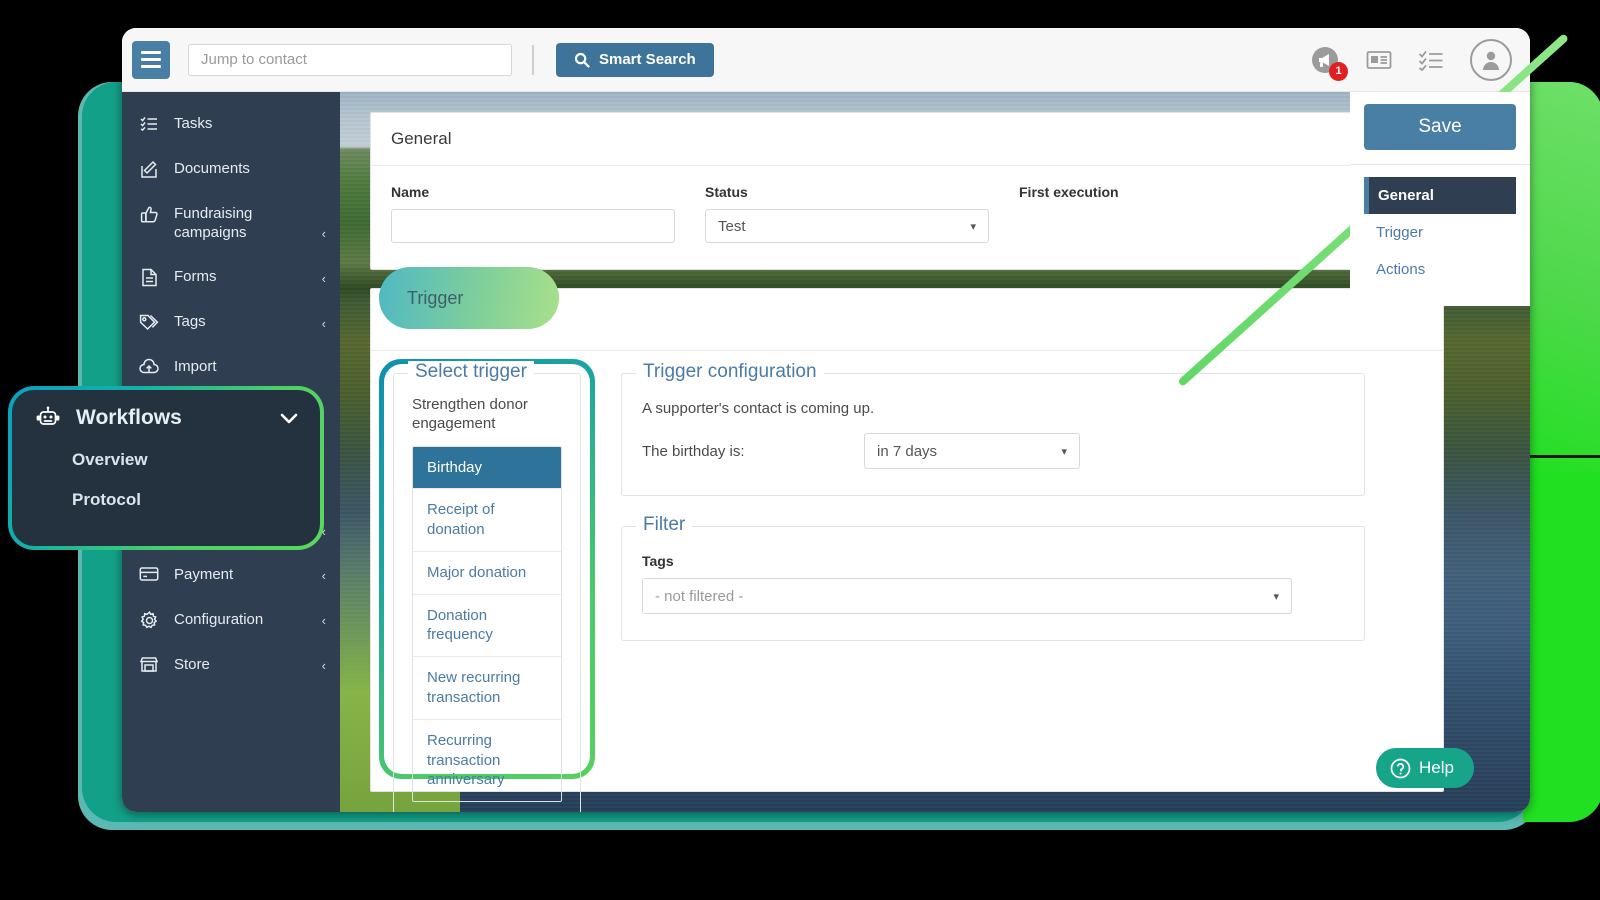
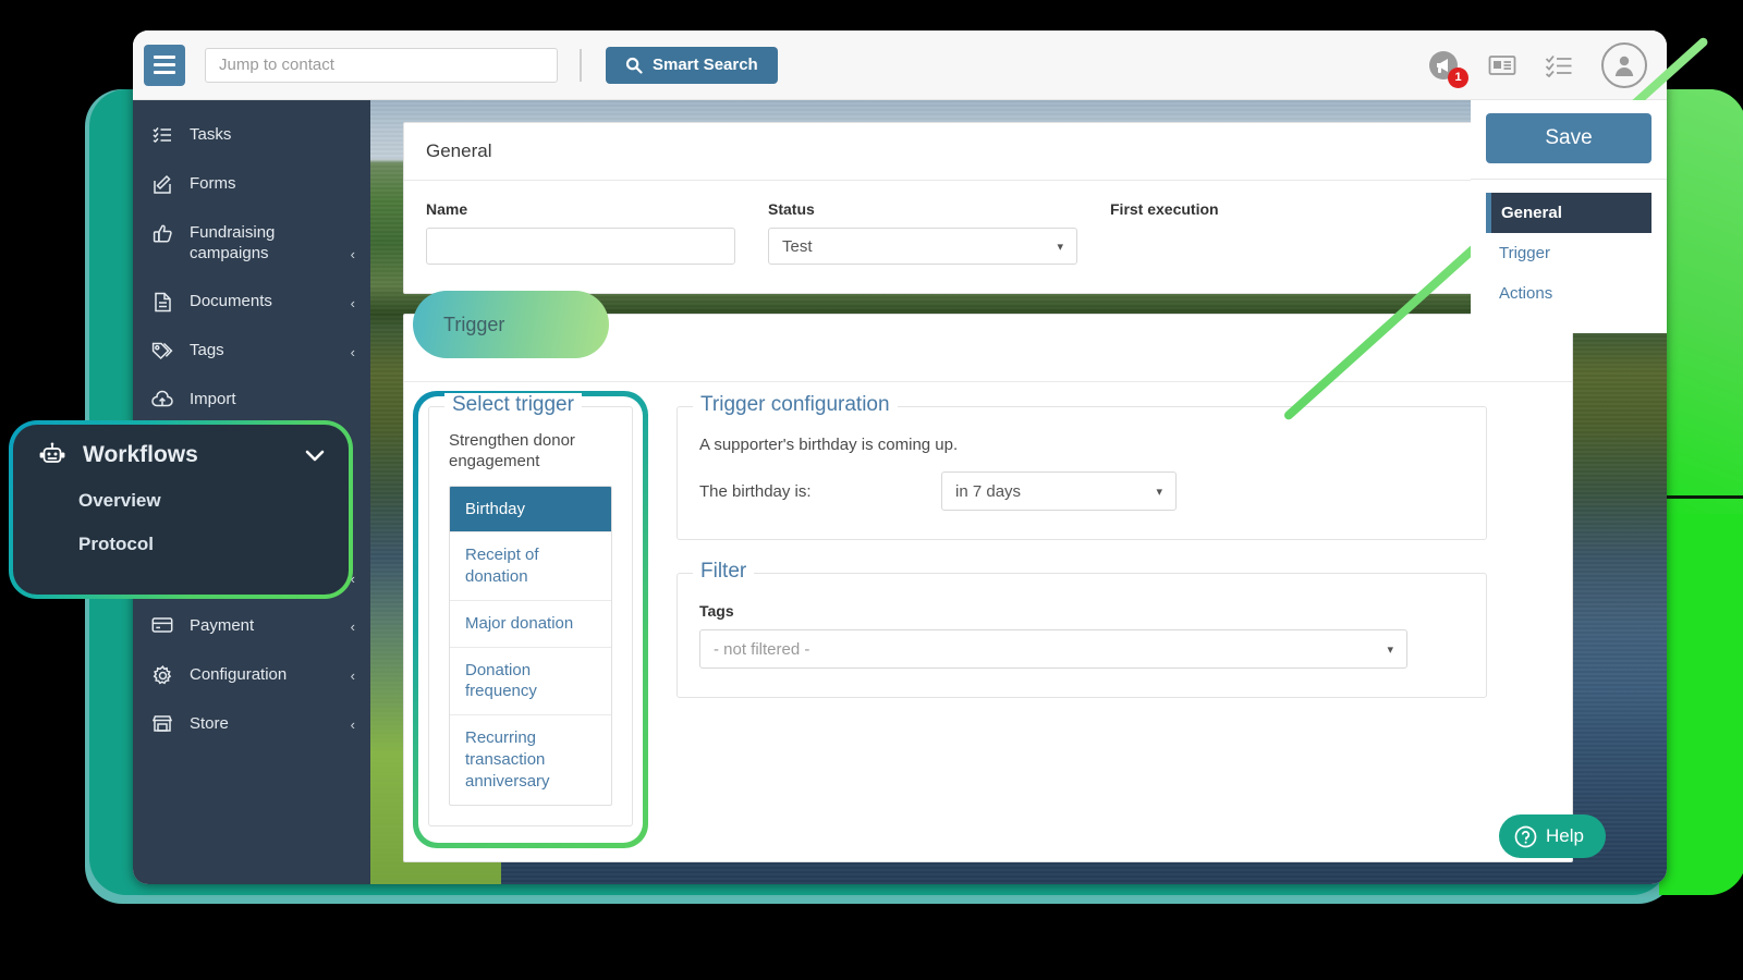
  Jump to contact
  Smart Search
  1
  Tasks
- Documents
+ Forms
  Fundraising campaigns
  ‹
- Forms
+ Documents
  ‹
  Tags
  ‹
  Import
  ‹
  Payment
  ‹
  Configuration
  ‹
  Store
  ‹
  General
  Name
  Status
  Test
  ▾
  First execution
  Trigger
  Select trigger
  Strengthen donor engagement
  Birthday
  Receipt of donation
  Major donation
  Donation frequency
- New recurring transaction
  Recurring transaction anniversary
  Trigger configuration
- A supporter's contact is coming up.
+ A supporter's birthday is coming up.
  The birthday is:
  in 7 days
  ▾
  Filter
  Tags
  - not filtered -
  ▾
  Save
  General
  Trigger
  Actions
  Help
  Workflows
  Overview
  Protocol
